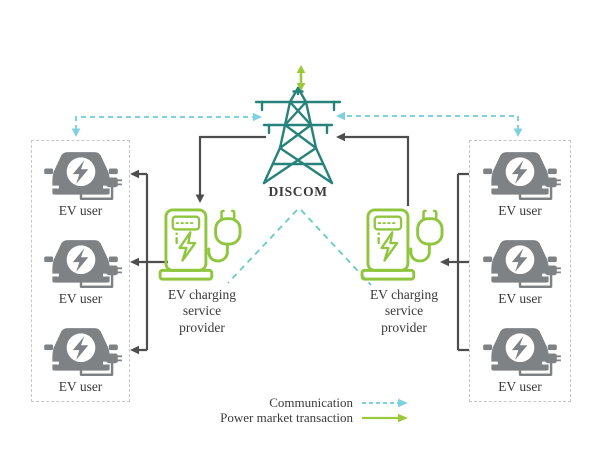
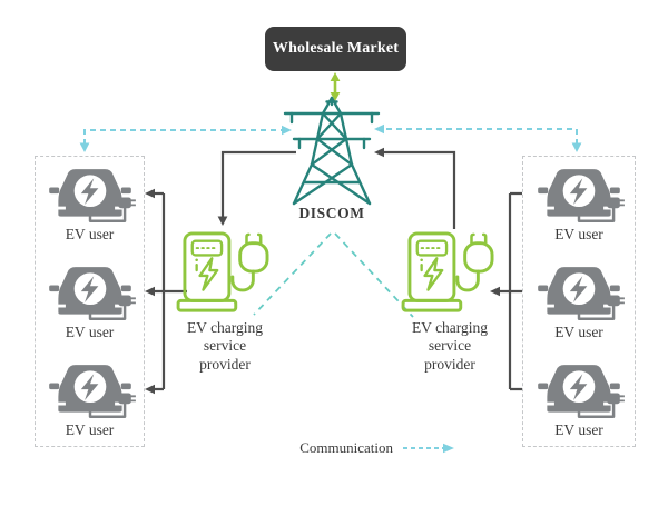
+ Wholesale Market
  DISCOM
  EV charging
  service
  provider
  EV charging
  service
  provider
  EV user
  EV user
  EV user
  EV user
  EV user
  EV user
  Communication
- Power market transaction
